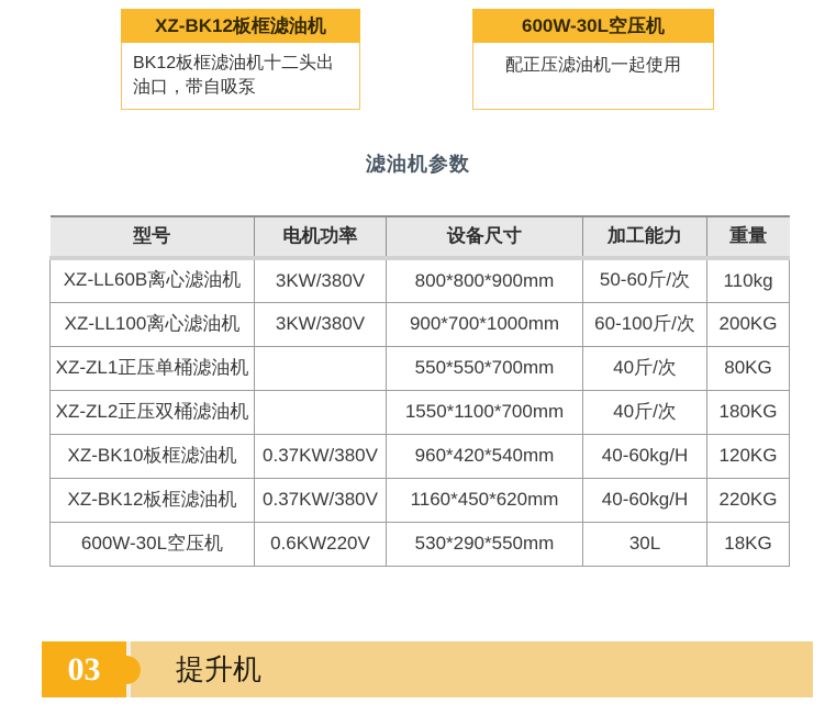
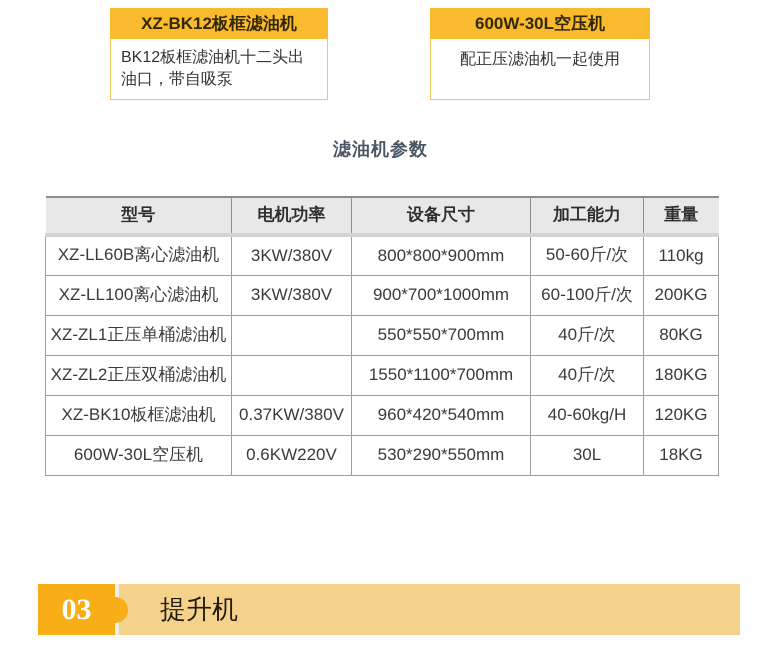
  XZ-BK12板框滤油机
  BK12板框滤油机十二头出油口，带自吸泵
  600W-30L空压机
  配正压滤油机一起使用
  滤油机参数
  型号	电机功率	设备尺寸	加工能力	重量
  XZ-LL60B离心滤油机	3KW/380V	800*800*900mm	50-60斤/次	110kg
  XZ-LL100离心滤油机	3KW/380V	900*700*1000mm	60-100斤/次	200KG
  XZ-ZL1正压单桶滤油机		550*550*700mm	40斤/次	80KG
  XZ-ZL2正压双桶滤油机		1550*1100*700mm	40斤/次	180KG
  XZ-BK10板框滤油机	0.37KW/380V	960*420*540mm	40-60kg/H	120KG
- XZ-BK12板框滤油机	0.37KW/380V	1160*450*620mm	40-60kg/H	220KG
  600W-30L空压机	0.6KW220V	530*290*550mm	30L	18KG
  03
  提升机
